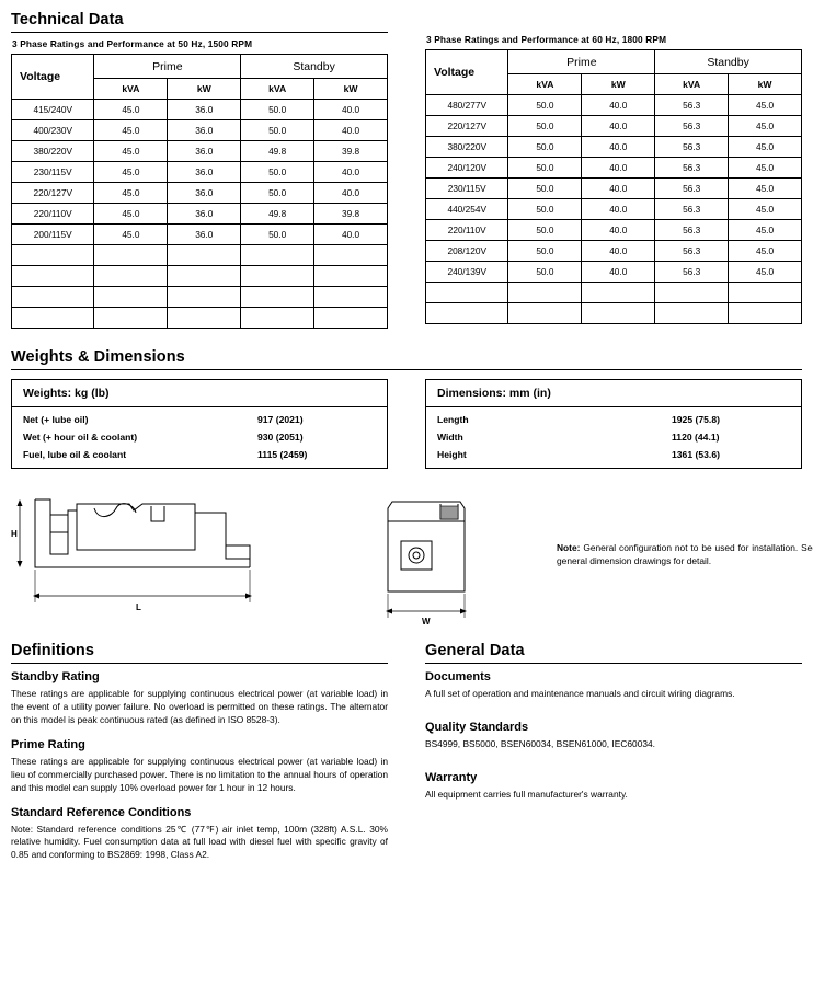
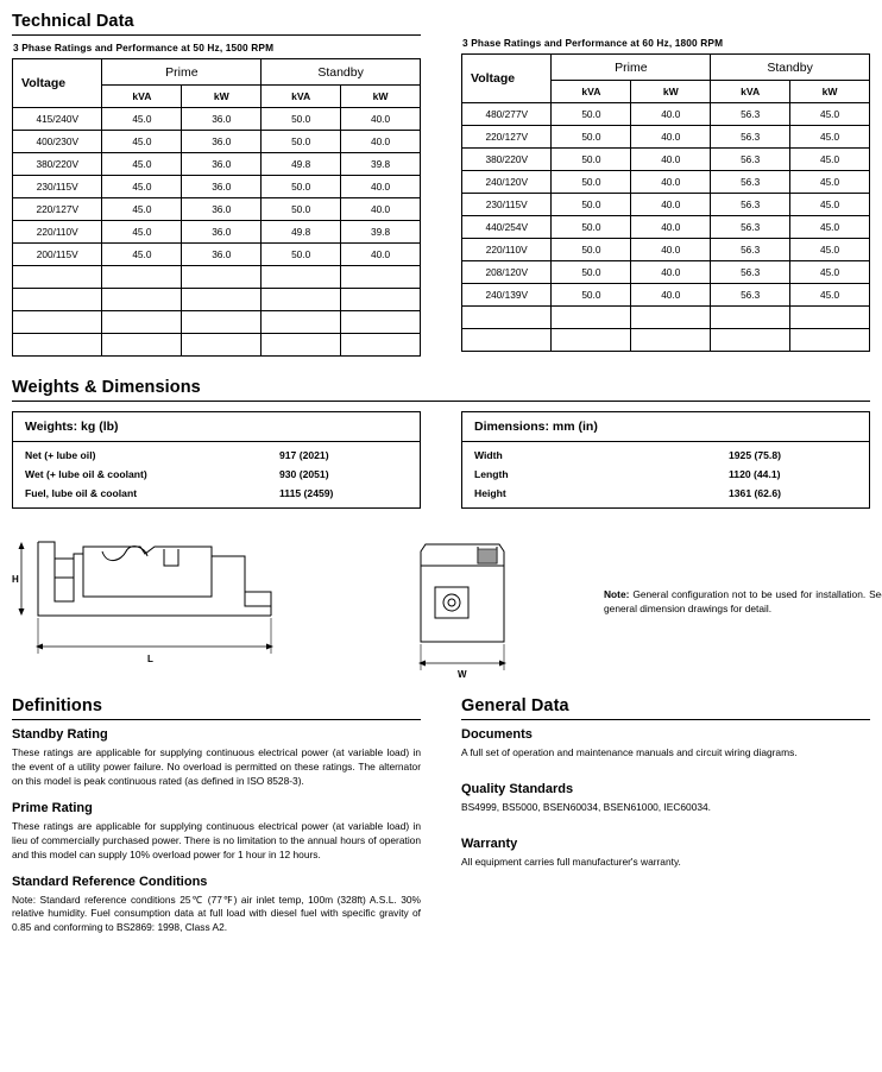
  Technical Data
  3 Phase Ratings and Performance at 50 Hz, 1500 RPM
  Voltage	Prime	Standby
  kVA	kW	kVA	kW
  415/240V	45.0	36.0	50.0	40.0
  400/230V	45.0	36.0	50.0	40.0
  380/220V	45.0	36.0	49.8	39.8
  230/115V	45.0	36.0	50.0	40.0
  220/127V	45.0	36.0	50.0	40.0
  220/110V	45.0	36.0	49.8	39.8
  200/115V	45.0	36.0	50.0	40.0
  3 Phase Ratings and Performance at 60 Hz, 1800 RPM
  Voltage	Prime	Standby
  kVA	kW	kVA	kW
  480/277V	50.0	40.0	56.3	45.0
  220/127V	50.0	40.0	56.3	45.0
  380/220V	50.0	40.0	56.3	45.0
  240/120V	50.0	40.0	56.3	45.0
  230/115V	50.0	40.0	56.3	45.0
  440/254V	50.0	40.0	56.3	45.0
  220/110V	50.0	40.0	56.3	45.0
  208/120V	50.0	40.0	56.3	45.0
  240/139V	50.0	40.0	56.3	45.0
  Weights & Dimensions
  Weights: kg (lb)
  Net (+ lube oil)
  917 (2021)
- Wet (+ hour oil & coolant)
+ Wet (+ lube oil & coolant)
  930 (2051)
  Fuel, lube oil & coolant
  1115 (2459)
  Dimensions: mm (in)
- Length
+ Width
  1925 (75.8)
- Width
+ Length
  1120 (44.1)
  Height
- 1361 (53.6)
+ 1361 (62.6)
  H
  L
  W
  Note: General configuration not to be used for installation. Se general dimension drawings for detail.
  Definitions
  Standby Rating
  These ratings are applicable for supplying continuous electrical power (at variable load) in the event of a utility power failure. No overload is permitted on these ratings. The alternator on this model is peak continuous rated (as defined in ISO 8528-3).
  Prime Rating
  These ratings are applicable for supplying continuous electrical power (at variable load) in lieu of commercially purchased power. There is no limitation to the annual hours of operation and this model can supply 10% overload power for 1 hour in 12 hours.
  Standard Reference Conditions
  Note: Standard reference conditions 25℃ (77℉) air inlet temp, 100m (328ft) A.S.L. 30% relative humidity. Fuel consumption data at full load with diesel fuel with specific gravity of 0.85 and conforming to BS2869: 1998, Class A2.
  General Data
  Documents
  A full set of operation and maintenance manuals and circuit wiring diagrams.
  Quality Standards
  BS4999, BS5000, BSEN60034, BSEN61000, IEC60034.
  Warranty
  All equipment carries full manufacturer's warranty.
